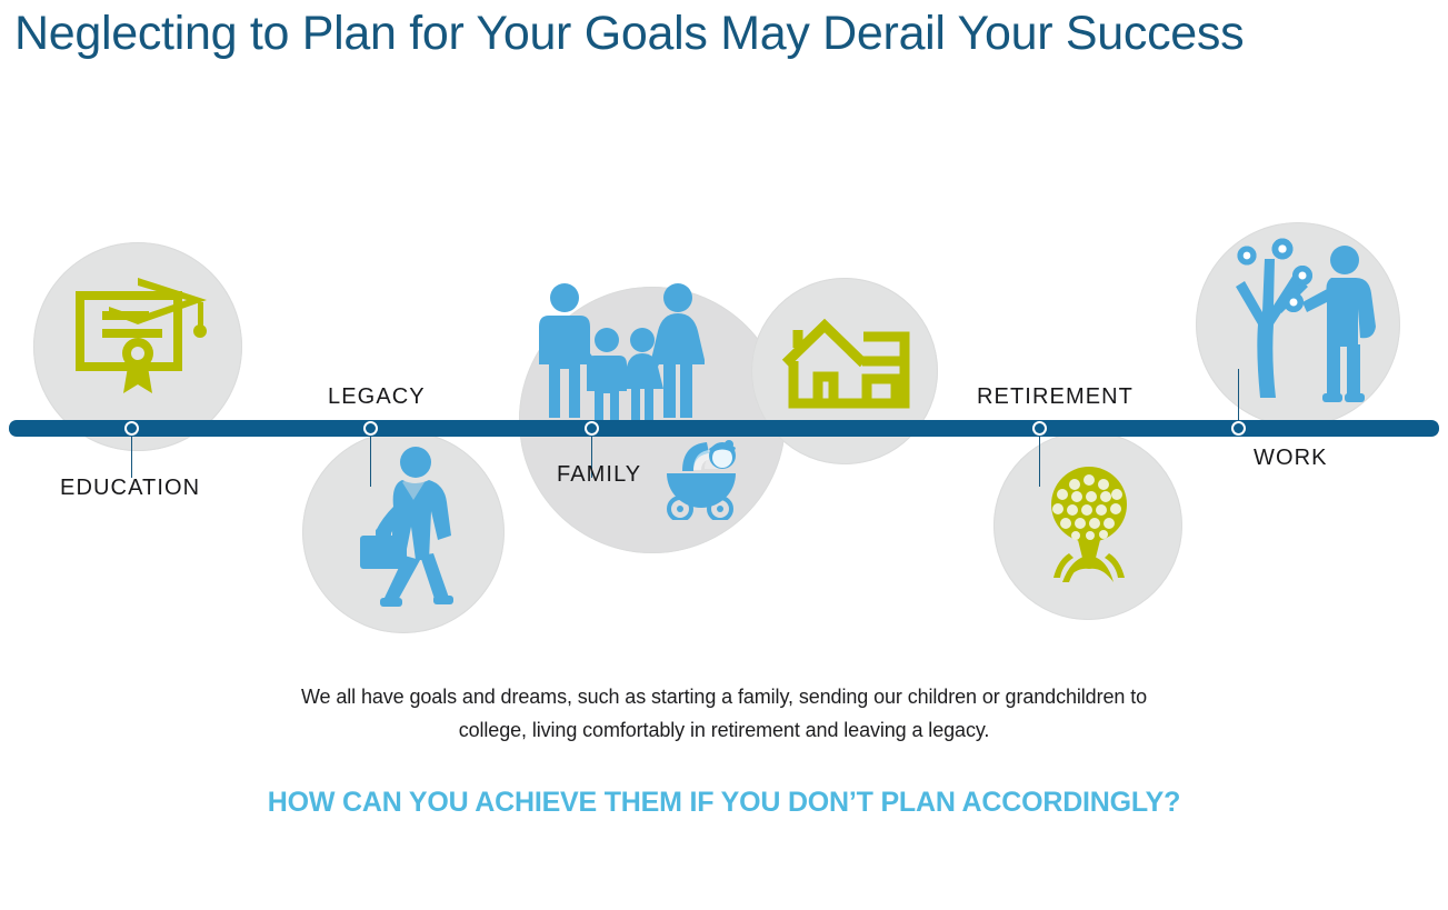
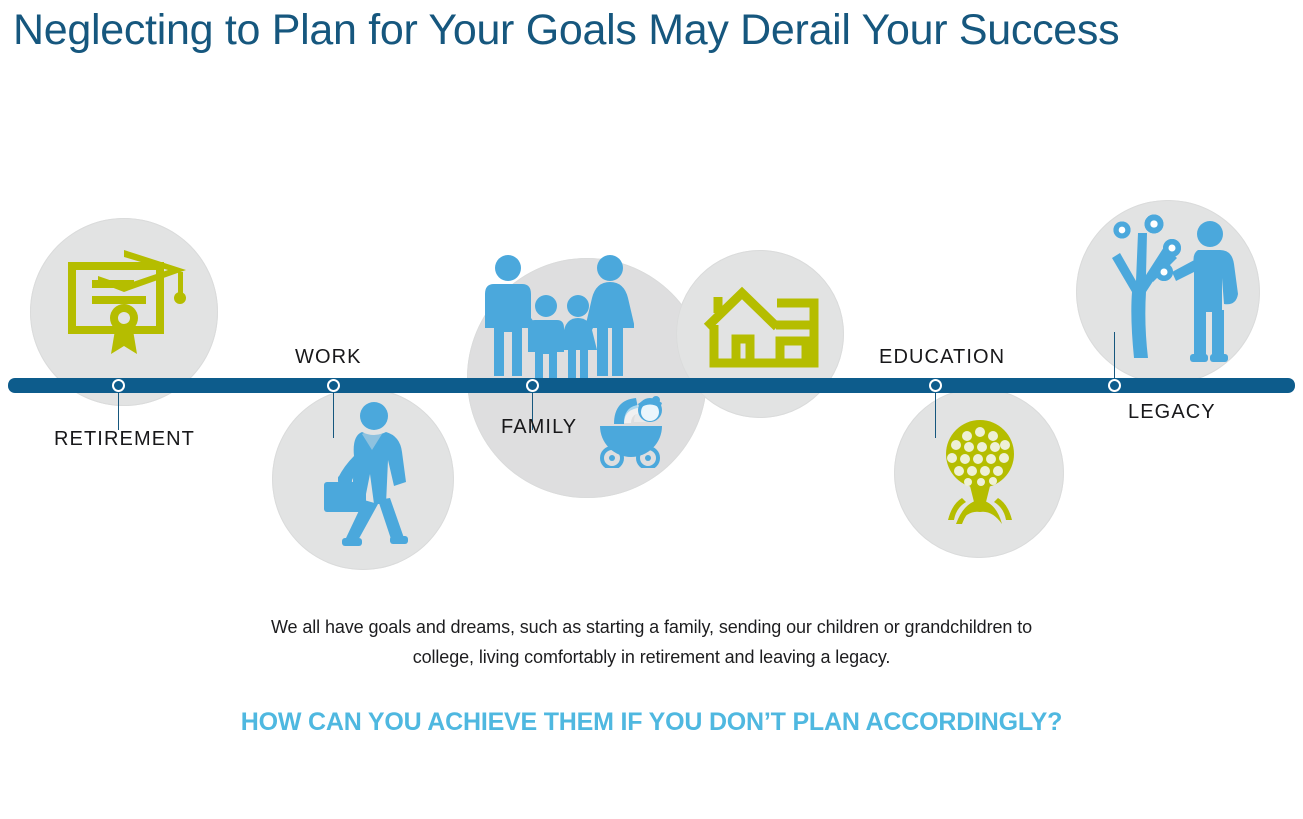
  Neglecting to Plan for Your Goals May Derail Your Success
- EDUCATION
+ RETIREMENT
- LEGACY
+ WORK
  FAMILY
- RETIREMENT
+ EDUCATION
- WORK
+ LEGACY
  We all have goals and dreams, such as starting a family, sending our children or grandchildren to college, living comfortably in retirement and leaving a legacy.
  HOW CAN YOU ACHIEVE THEM IF YOU DON’T PLAN ACCORDINGLY?
